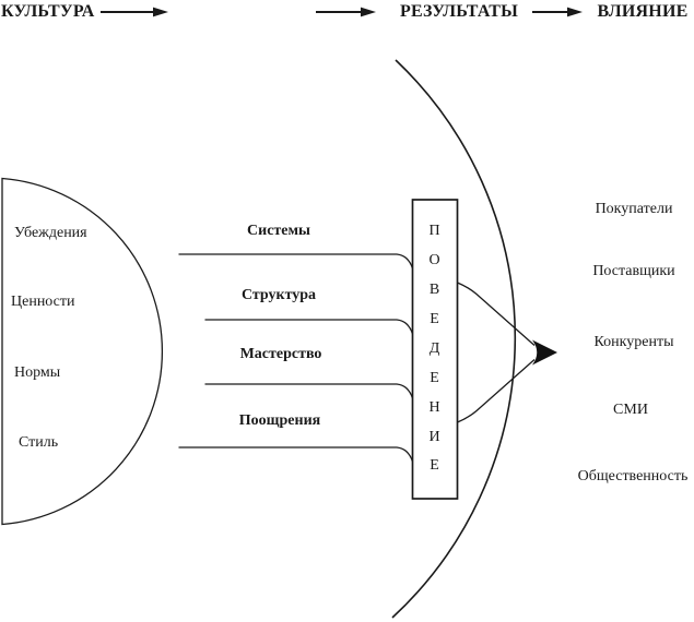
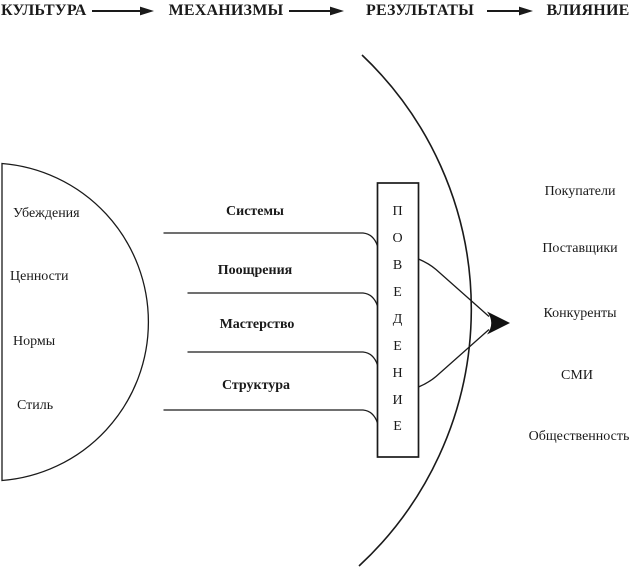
  КУЛЬТУРА
+ МЕХАНИЗМЫ
  РЕЗУЛЬТАТЫ
  ВЛИЯНИЕ
  Убеждения
  Ценности
  Нормы
  Стиль
  Системы
- Структура
+ Поощрения
  Мастерство
- Поощрения
+ Структура
  П
  О
  В
  Е
  Д
  Е
  Н
  И
  Е
  Покупатели
  Поставщики
  Конкуренты
  СМИ
  Общественность
